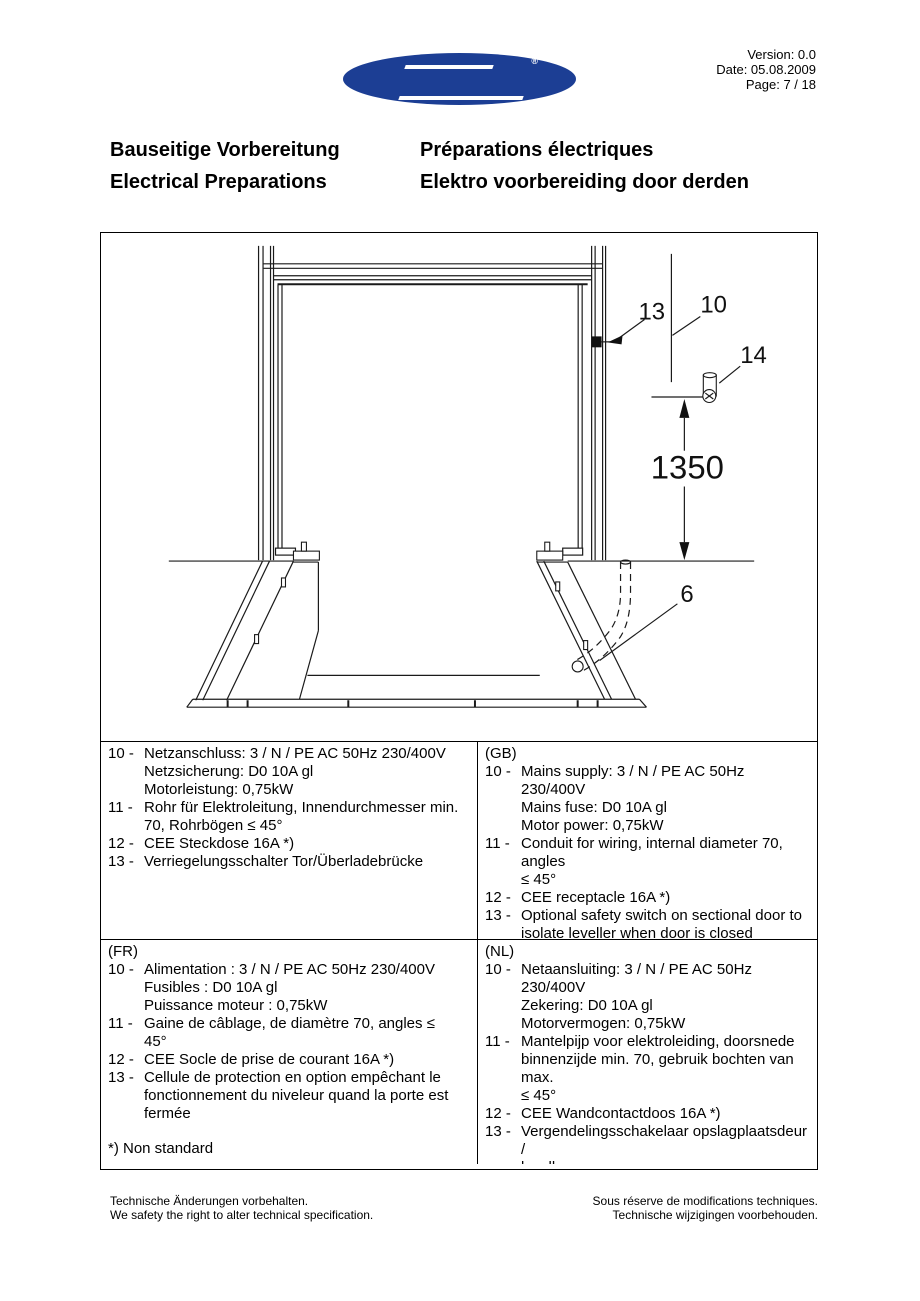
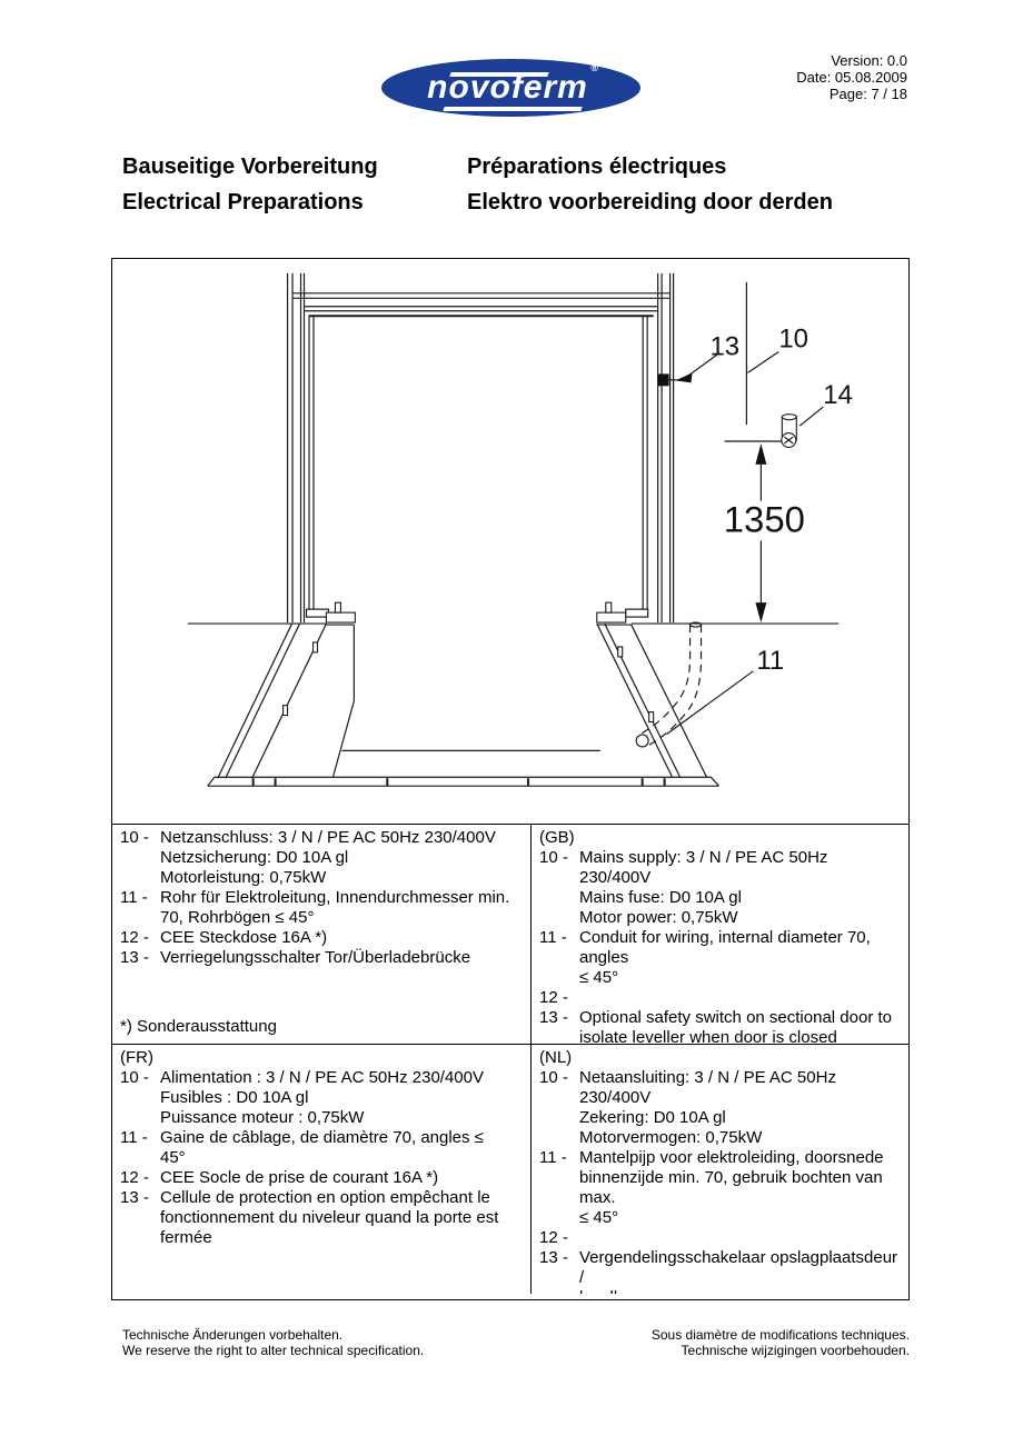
+ novoferm
  ®
  Version: 0.0
  Date: 05.08.2009
  Page: 7 / 18
  Bauseitige Vorbereitung
  Electrical Preparations
  Préparations électriques
  Elektro voorbereiding door derden
  13
  10
  14
  1350
- 6
+ 11
  10 -
  Netzanschluss: 3 / N / PE AC 50Hz 230/400V
  Netzsicherung: D0 10A gl
  Motorleistung: 0,75kW
  11 -
  Rohr für Elektroleitung, Innendurchmesser min.
  70, Rohrbögen ≤ 45°
  12 -
  CEE Steckdose 16A *)
  13 -
  Verriegelungsschalter Tor/Überladebrücke
+ *) Sonderausstattung
  (GB)
  10 -
  Mains supply: 3 / N / PE AC 50Hz 230/400V
  Mains fuse: D0 10A gl
  Motor power: 0,75kW
  11 -
  Conduit for wiring, internal diameter 70, angles
  ≤ 45°
  12 -
- CEE receptacle 16A *)
  13 -
  Optional safety switch on sectional door to
  isolate leveller when door is closed
  (FR)
  10 -
  Alimentation : 3 / N / PE AC 50Hz 230/400V
  Fusibles : D0 10A gl
  Puissance moteur : 0,75kW
  11 -
  Gaine de câblage, de diamètre 70, angles ≤
  45°
  12 -
  CEE Socle de prise de courant 16A *)
  13 -
  Cellule de protection en option empêchant le
  fonctionnement du niveleur quand la porte est
  fermée
- *) Non standard
  (NL)
  10 -
  Netaansluiting: 3 / N / PE AC 50Hz 230/400V
  Zekering: D0 10A gl
  Motorvermogen: 0,75kW
  11 -
  Mantelpijp voor elektroleiding, doorsnede
  binnenzijde min. 70, gebruik bochten van max.
  ≤ 45°
  12 -
- CEE Wandcontactdoos 16A *)
  13 -
  Vergendelingsschakelaar opslagplaatsdeur /
  Technische Änderungen vorbehalten.
- We safety the right to alter technical specification.
+ We reserve the right to alter technical specification.
- Sous réserve de modifications techniques.
+ Sous diamètre de modifications techniques.
  Technische wijzigingen voorbehouden.
